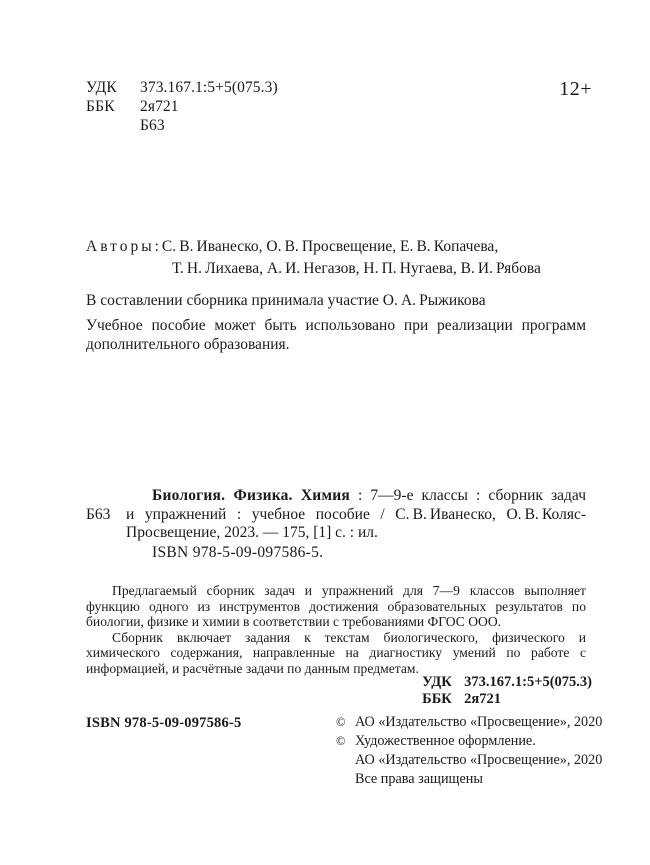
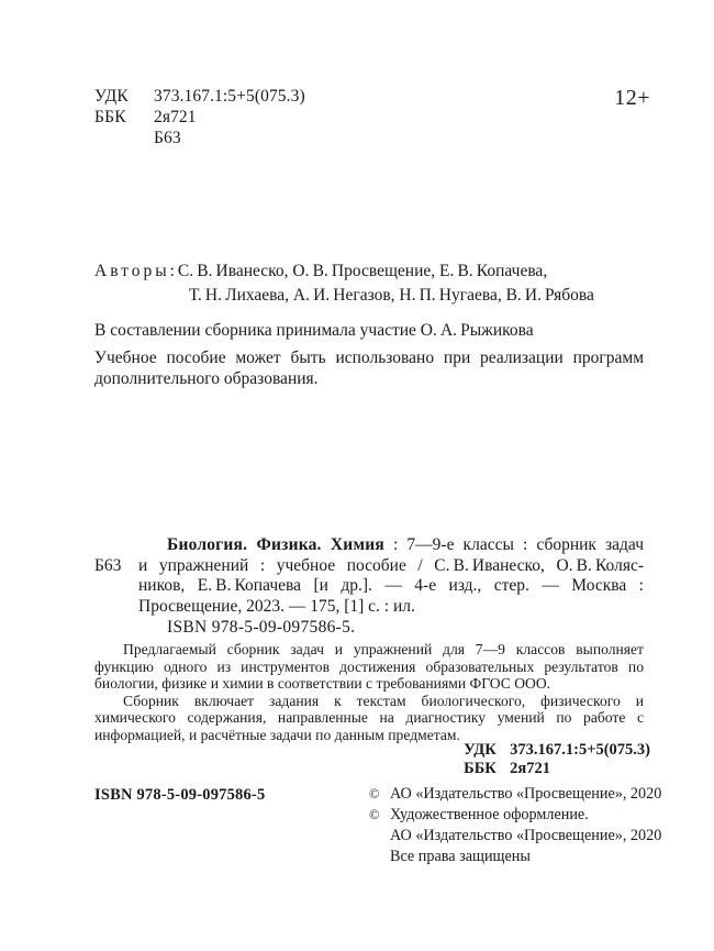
  УДК
  373.167.1:5+5(075.3)
  ББК
  2я721
  Б63
  12+
  Авторы:С. В. Иванеско, О. В. Просвещение, Е. В. Копачева,
  Т. Н. Лихаева, А. И. Негазов, Н. П. Нугаева, В. И. Рябова
  В составлении сборника принимала участие О. А. Рыжикова
  Учебное пособие может быть использовано при реализации программ
  дополнительного образования.
  Б63
  Биология. Физика. Химия : 7—9-е классы : сборник задач
  и упражнений : учебное пособие / С. В. Иванеско, О. В. Коляс-
+ ников, Е. В. Копачева [и др.]. — 4-е изд., стер. — Москва :
  Просвещение, 2023. — 175, [1] с. : ил.
  ISBN 978-5-09-097586-5.
  Предлагаемый сборник задач и упражнений для 7—9 классов выполняет функцию одного из инструментов достижения образовательных результатов по биологии, физике и химии в соответствии с требованиями ФГОС ООО.
  Сборник включает задания к текстам биологического, физического и химического содержания, направленные на диагностику умений по работе с информацией, и расчётные задачи по данным предметам.
  УДК 373.167.1:5+5(075.3)
  ББК 2я721
  ISBN 978-5-09-097586-5
  ©
  АО «Издательство «Просвещение», 2020
  ©
  Художественное оформление.
  АО «Издательство «Просвещение», 2020
  Все права защищены
